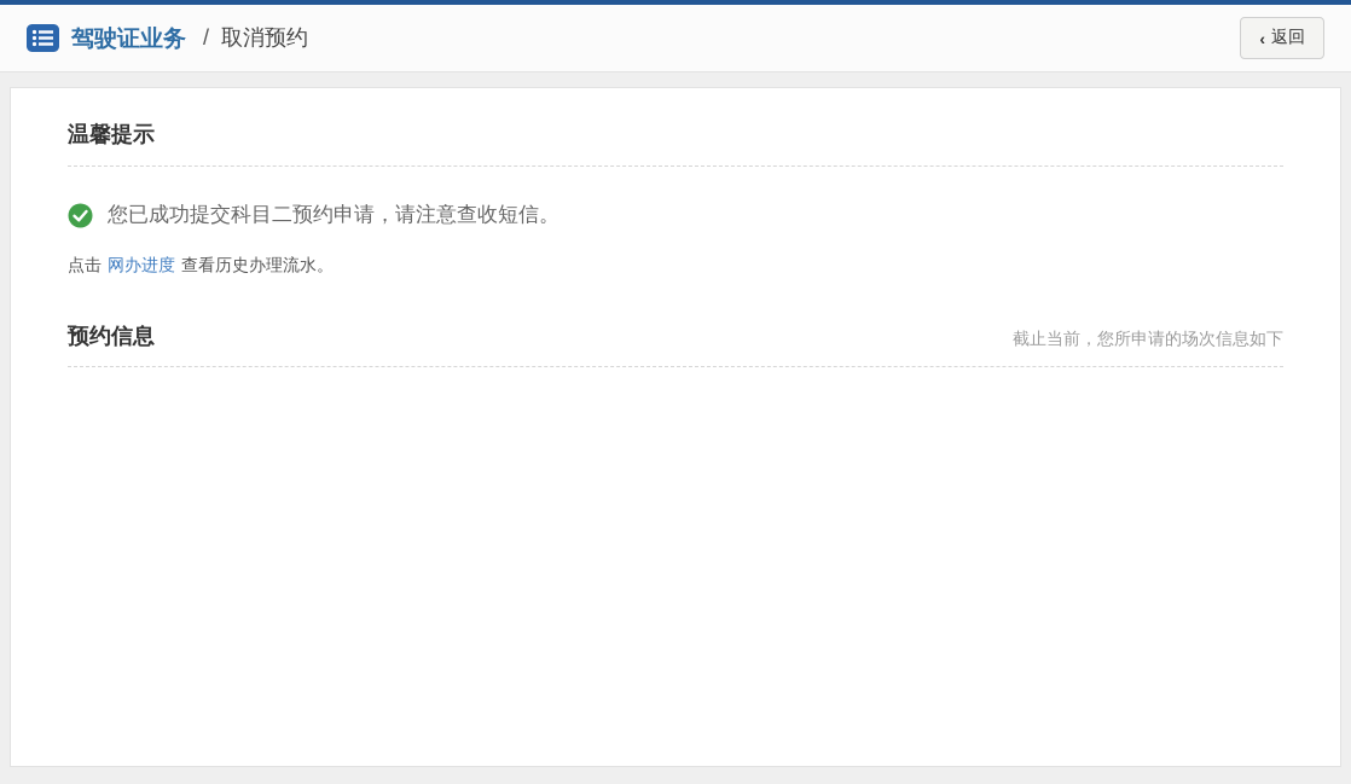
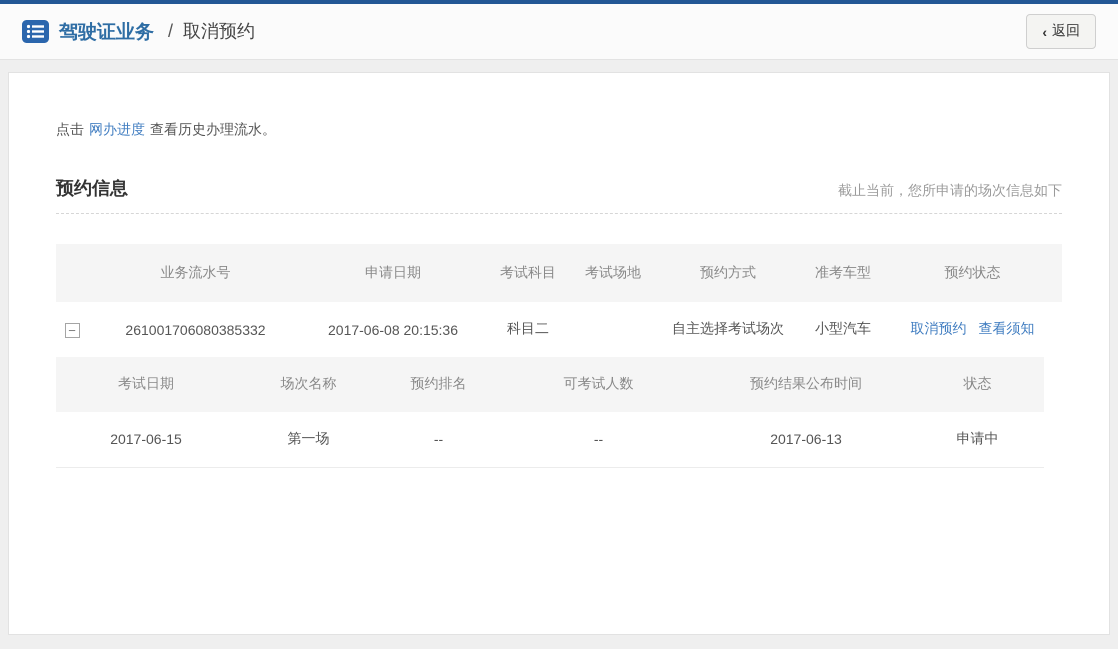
  驾驶证业务
  /
  取消预约
  ‹
  返回
- 温馨提示
- 您已成功提交科目二预约申请，请注意查收短信。
  点击 网办进度 查看历史办理流水。
  预约信息
  截止当前，您所申请的场次信息如下
+ 	业务流水号	申请日期	考试科目	考试场地	预约方式	准考车型	预约状态
+ −	261001706080385332	2017-06-08 20:15:36	科目二		自主选择考试场次	小型汽车	取消预约 查看须知
+ 考试日期	场次名称	预约排名	可考试人数	预约结果公布时间	状态
+ 2017-06-15	第一场	--	--	2017-06-13	申请中
